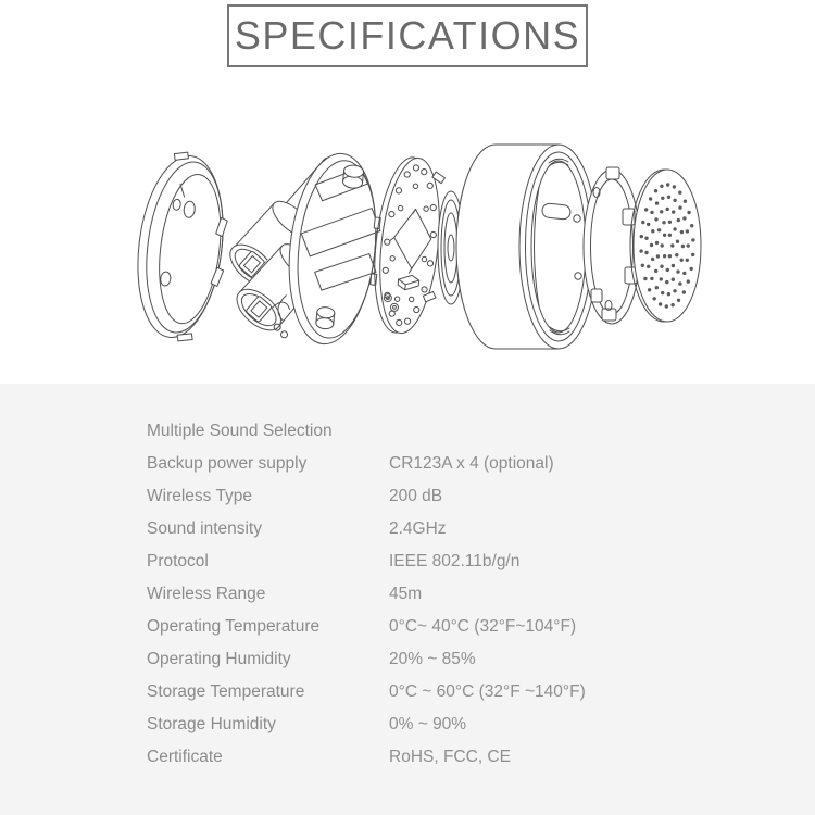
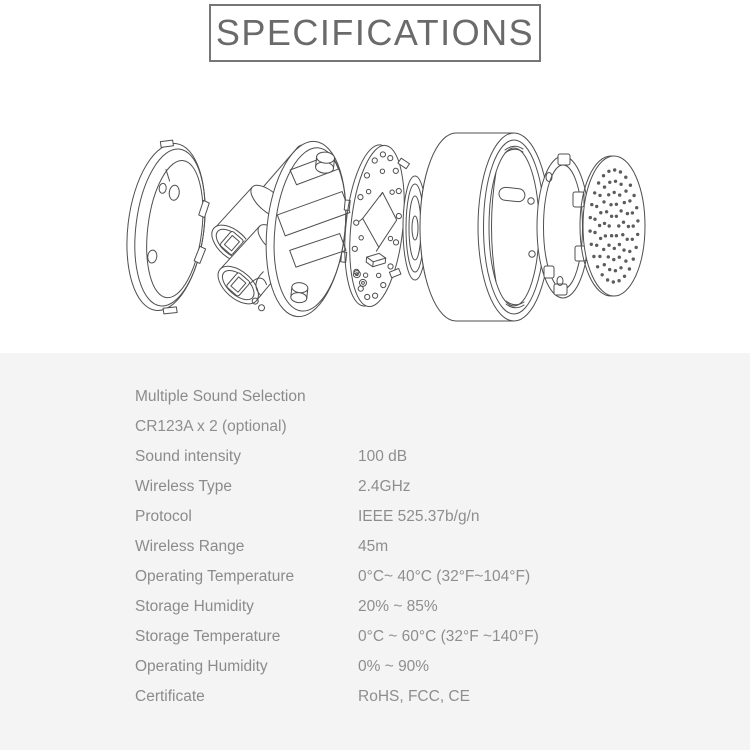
  SPECIFICATIONS
  Multiple Sound Selection
- Backup power supply
- CR123A x 4 (optional)
+ CR123A x 2 (optional)
- Wireless Type
+ Sound intensity
- 200 dB
+ 100 dB
- Sound intensity
+ Wireless Type
  2.4GHz
  Protocol
- IEEE 802.11b/g/n
+ IEEE 525.37b/g/n
  Wireless Range
  45m
  Operating Temperature
  0°C~ 40°C (32°F~104°F)
- Operating Humidity
+ Storage Humidity
  20% ~ 85%
  Storage Temperature
  0°C ~ 60°C (32°F ~140°F)
- Storage Humidity
+ Operating Humidity
  0% ~ 90%
  Certificate
  RoHS, FCC, CE
